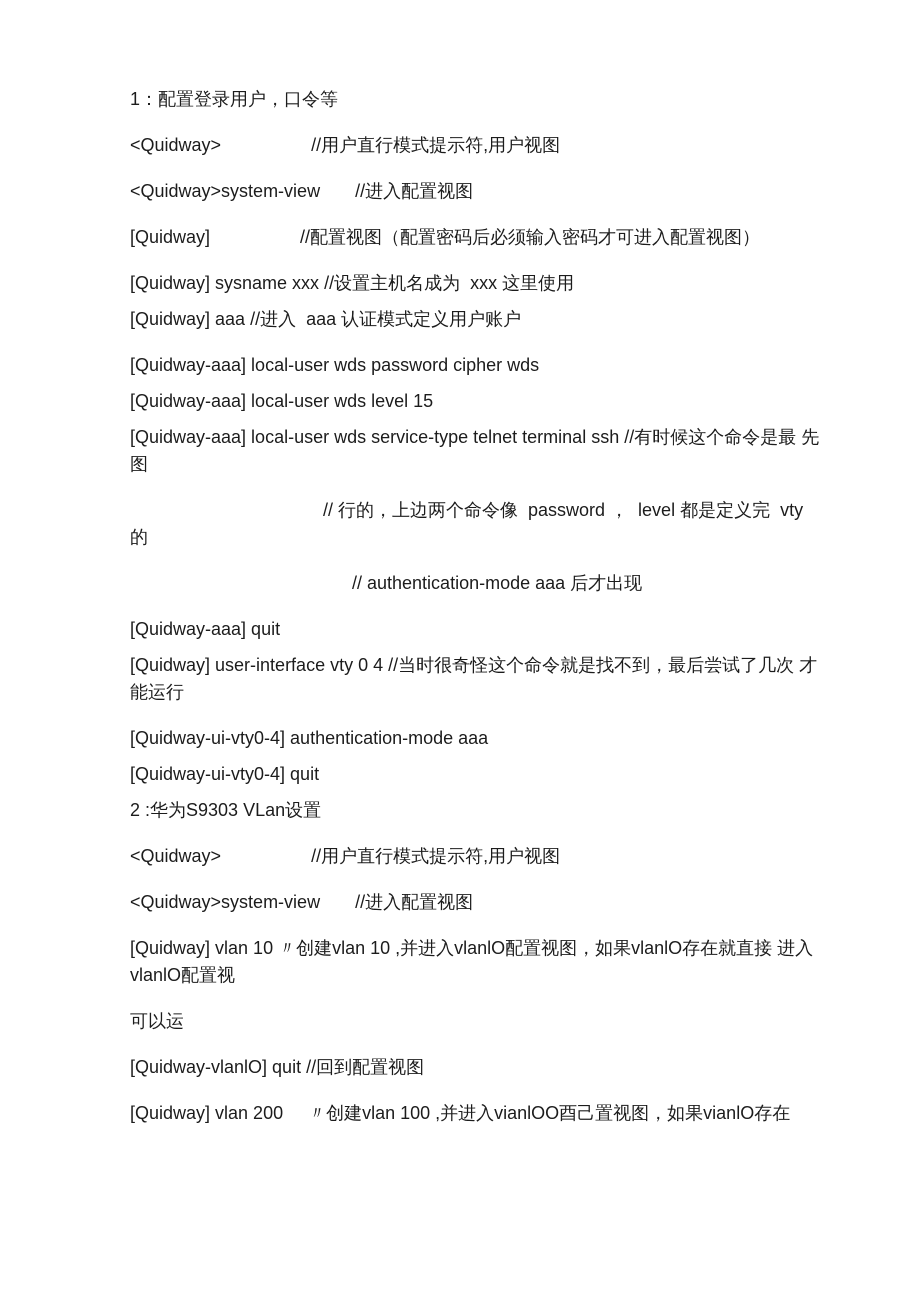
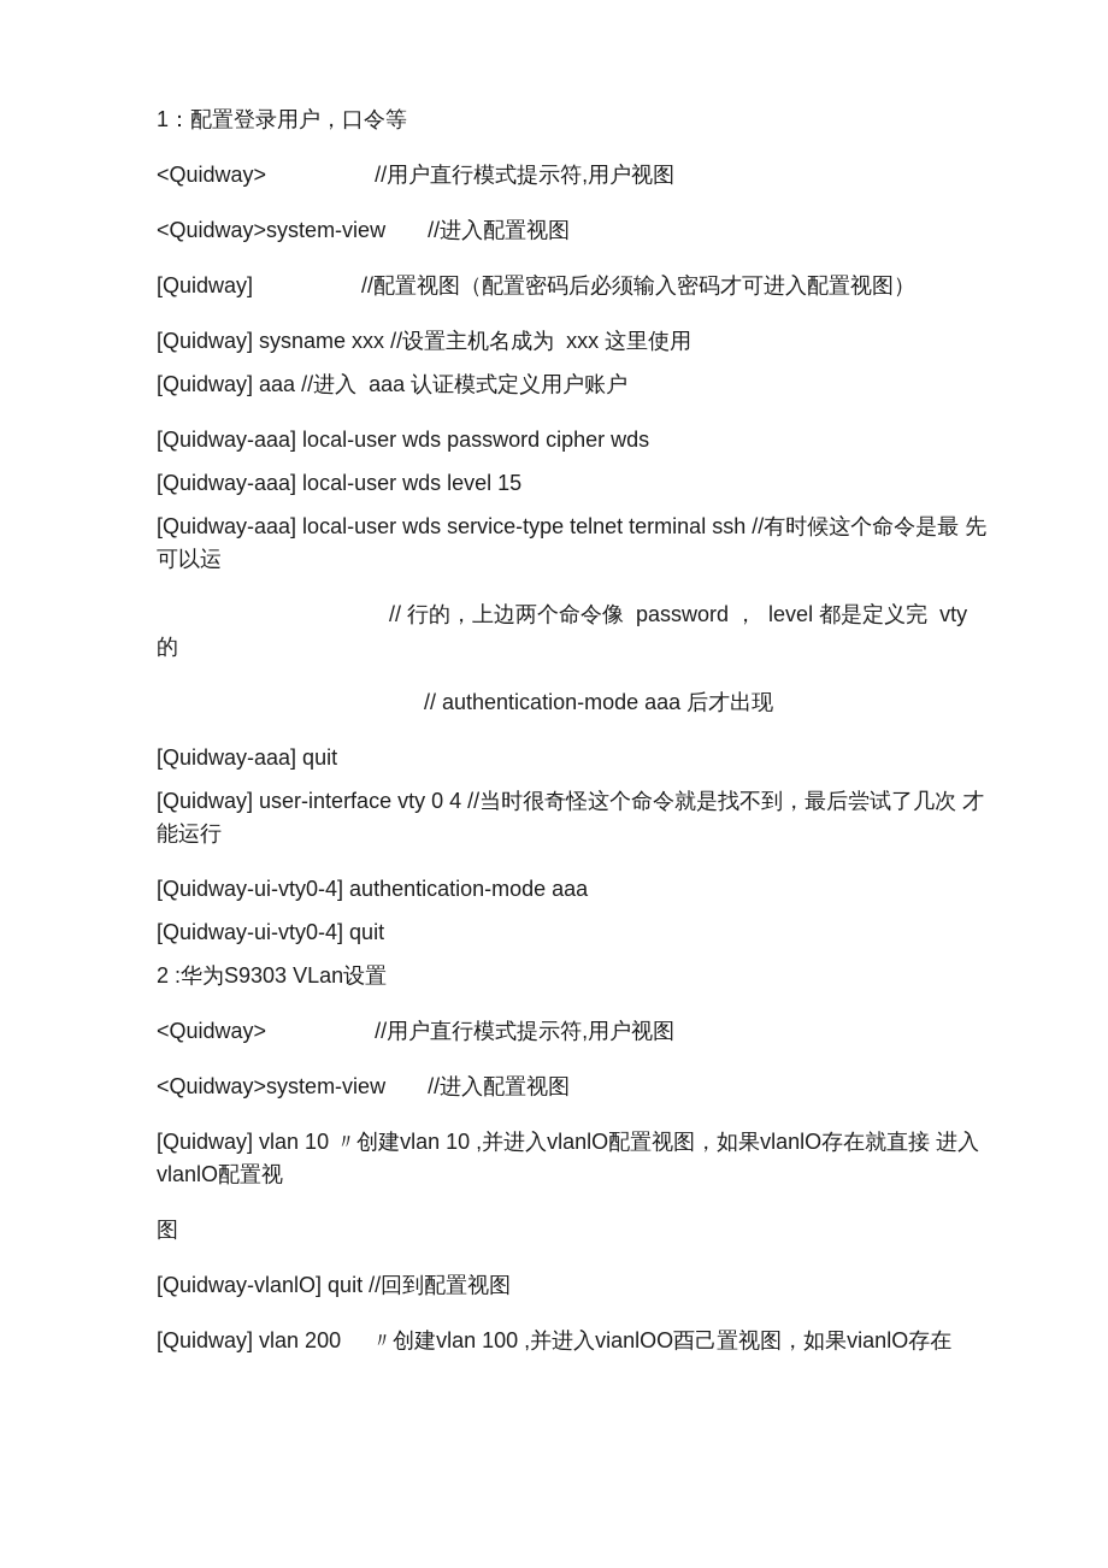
  1：配置登录用户，口令等
  <Quidway> //用户直行模式提示符,用户视图
  <Quidway>system-view //进入配置视图
  [Quidway] //配置视图（配置密码后必须输入密码才可进入配置视图）
  [Quidway] sysname xxx //设置主机名成为 xxx 这里使用
  [Quidway] aaa //进入 aaa 认证模式定义用户账户
  [Quidway-aaa] local-user wds password cipher wds
  [Quidway-aaa] local-user wds level 15
  [Quidway-aaa] local-user wds service-type telnet terminal ssh //有时候这个命令是最 先
- 图
+ 可以运
  // 行的，上边两个命令像 password ， level 都是定义完 vty
  的
  // authentication-mode aaa 后才出现
  [Quidway-aaa] quit
  [Quidway] user-interface vty 0 4 //当时很奇怪这个命令就是找不到，最后尝试了几次 才
  能运行
  [Quidway-ui-vty0-4] authentication-mode aaa
  [Quidway-ui-vty0-4] quit
  2 :华为S9303 VLan设置
  <Quidway> //用户直行模式提示符,用户视图
  <Quidway>system-view //进入配置视图
  [Quidway] vlan 10 〃创建vlan 10 ,并进入vlanlO配置视图，如果vlanlO存在就直接 进入
  vlanlO配置视
- 可以运
+ 图
  [Quidway-vlanlO] quit //回到配置视图
  [Quidway] vlan 200 〃创建vlan 100 ,并进入vianlOO酉己置视图，如果vianlO存在
